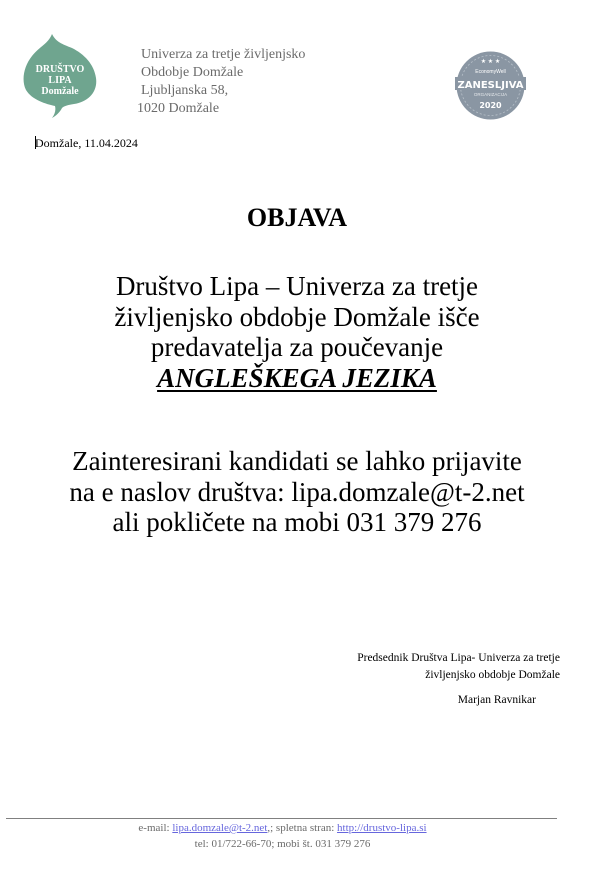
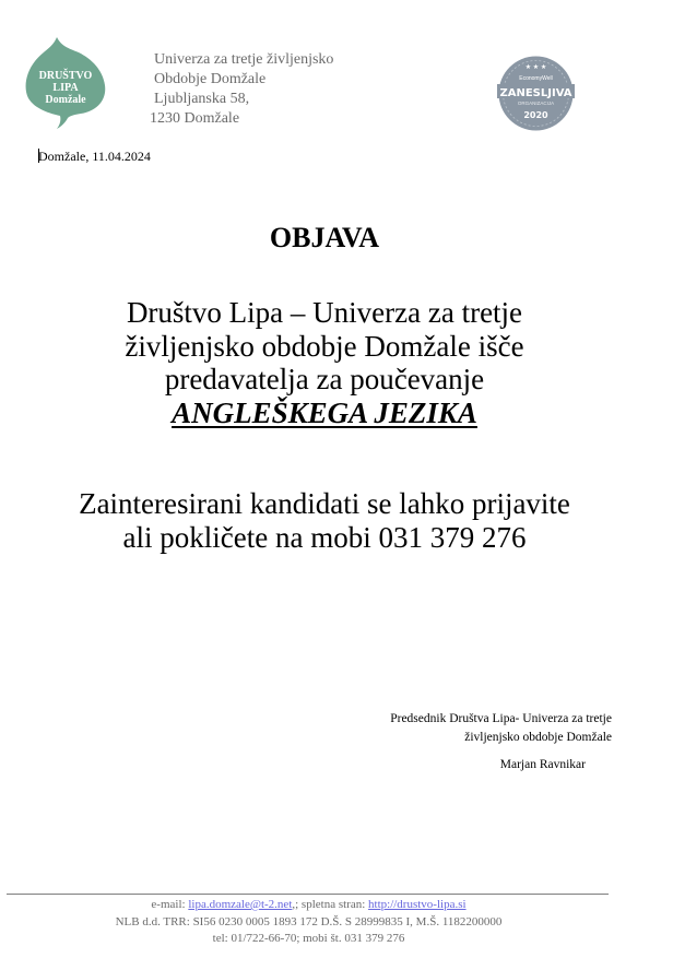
  DRUŠTVO
  LIPA
  Domžale
  Univerza za tretje življenjsko
  Obdobje Domžale
  Ljubljanska 58,
- 1020 Domžale
+ 1230 Domžale
  ZANESLJIVA
  2020
  Domžale, 11.04.2024
  OBJAVA
  Društvo Lipa – Univerza za tretje
  življenjsko obdobje Domžale išče
  predavatelja za poučevanje
  ANGLEŠKEGA JEZIKA
  Zainteresirani kandidati se lahko prijavite
- na e naslov društva: lipa.domzale@t-2.net
  ali pokličete na mobi 031 379 276
  Predsednik Društva Lipa- Univerza za tretje
  življenjsko obdobje Domžale
  Marjan Ravnikar
  e-mail: lipa.domzale@t-2.net,; spletna stran: http://drustvo-lipa.si
+ NLB d.d. TRR: SI56 0230 0005 1893 172 D.Š. S 28999835 I, M.Š. 1182200000
  tel: 01/722-66-70; mobi št. 031 379 276
